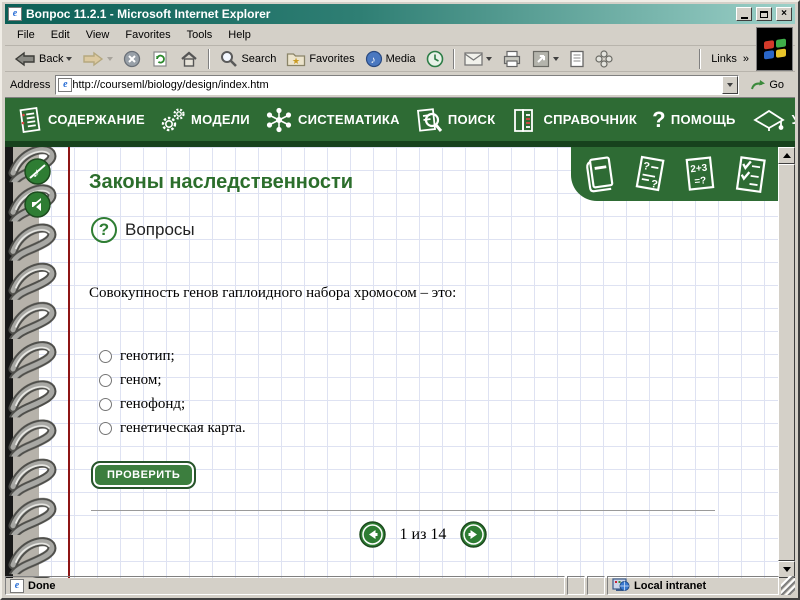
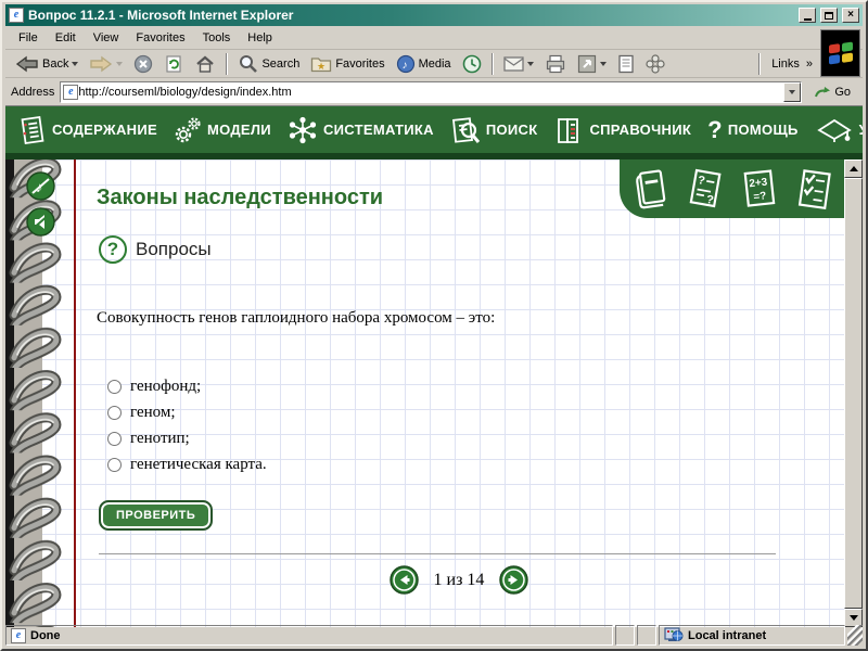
  e
  Вопрос 11.2.1 - Microsoft Internet Explorer
  ×
  File
  Edit
  View
  Favorites
  Tools
  Help
  Back
  Search
  ★
  Favorites
  ♪
  Media
  Links
  »
  Address
  e
  http://courseml/biology/design/index.htm
  Go
  СОДЕРЖАНИЕ
  МОДЕЛИ
  СИСТЕМАТИКА
  ПОИСК
  СПРАВОЧНИК
  ?
  ПОМОЩЬ
  Законы наследственности
  ?
  Вопросы
  Совокупность генов гаплоидного набора хромосом – это:
- генотип;
+ генофонд;
  геном;
- генофонд;
+ генотип;
  генетическая карта.
  ПРОВЕРИТЬ
  1 из 14
  e
  Done
  Local intranet
